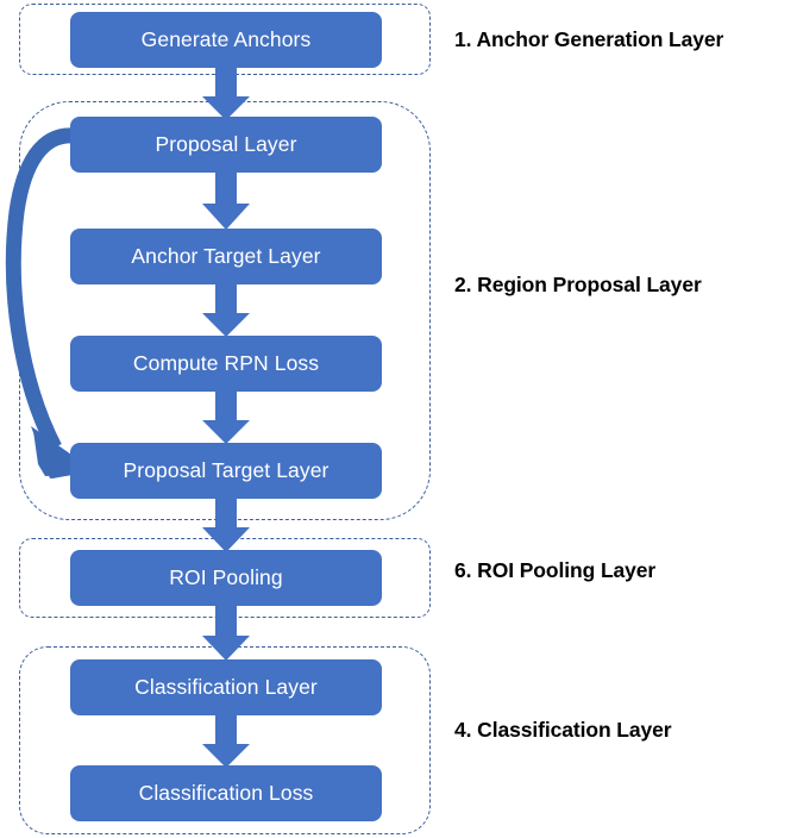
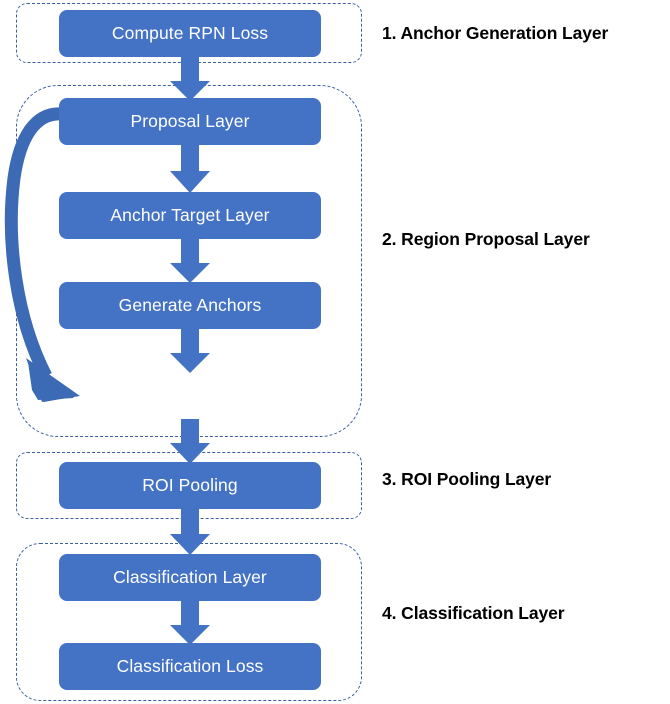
- Generate Anchors
+ Compute RPN Loss
  Proposal Layer
  Anchor Target Layer
- Compute RPN Loss
+ Generate Anchors
- Proposal Target Layer
  ROI Pooling
  Classification Layer
  Classification Loss
  1. Anchor Generation Layer
  2. Region Proposal Layer
- 6. ROI Pooling Layer
+ 3. ROI Pooling Layer
  4. Classification Layer
